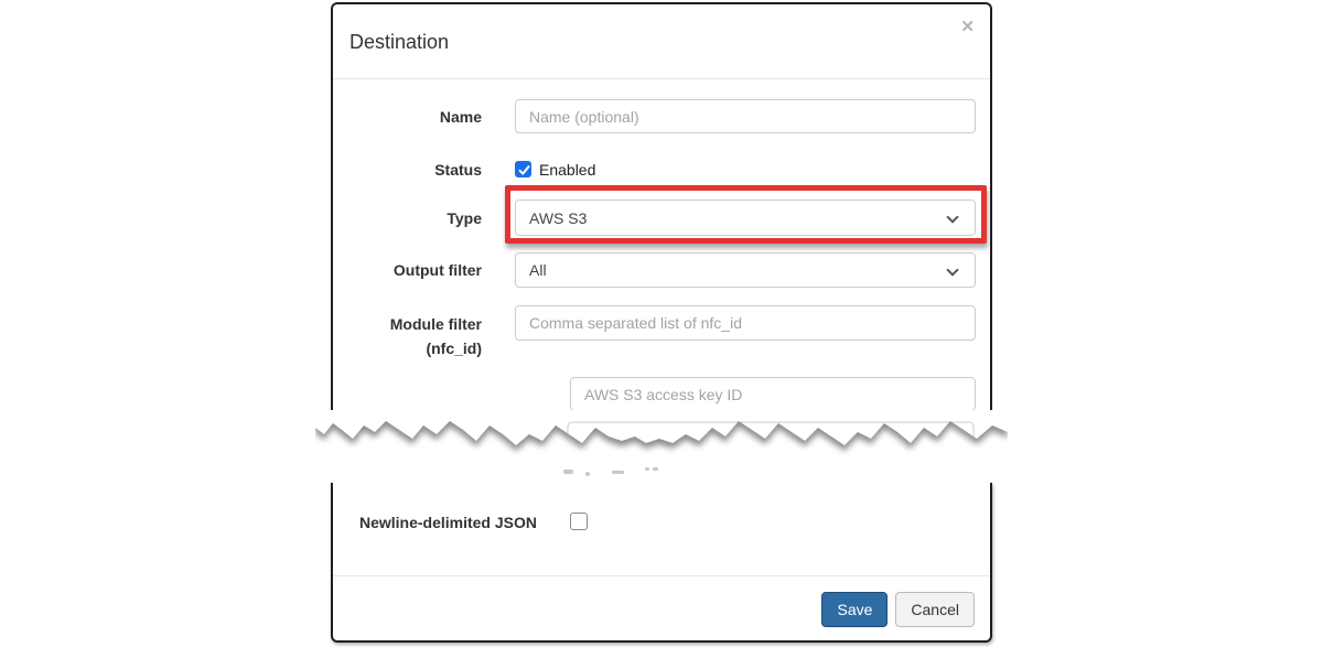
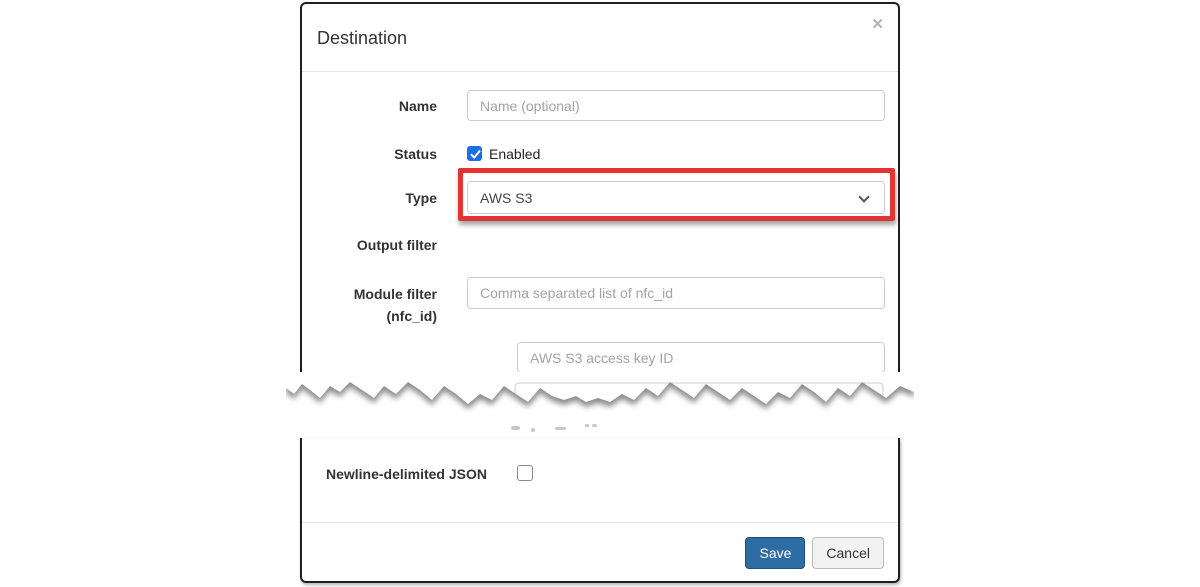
  Destination
  ✕
  Name
  Name (optional)
  Status
  Enabled
  Type
  AWS S3
  Output filter
- All
  Module filter
  (nfc_id)
  Comma separated list of nfc_id
  AWS S3 access key ID
  Newline-delimited JSON
  Save
  Cancel
